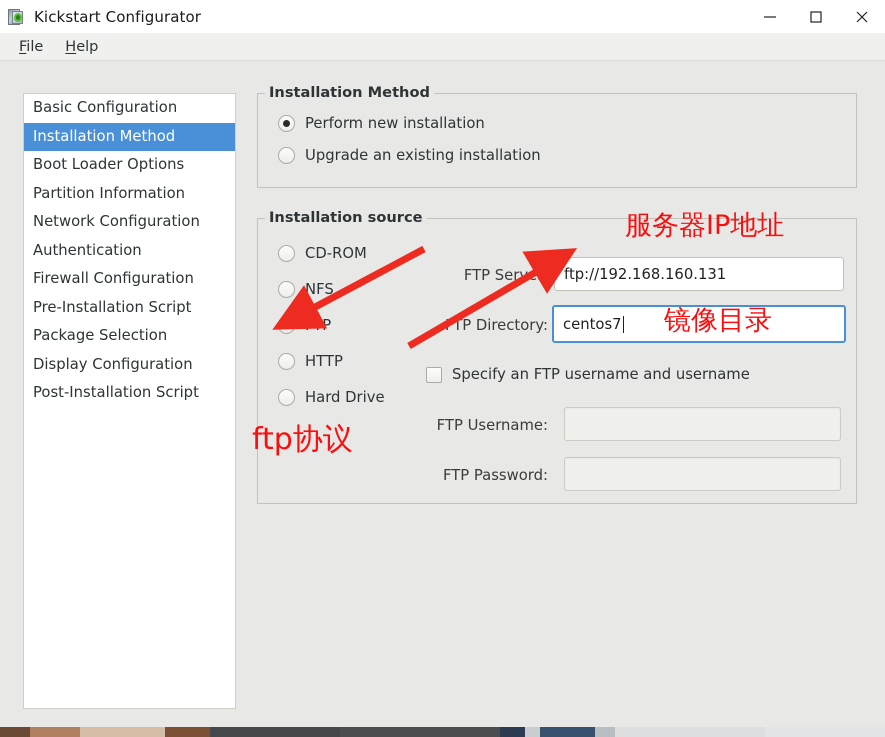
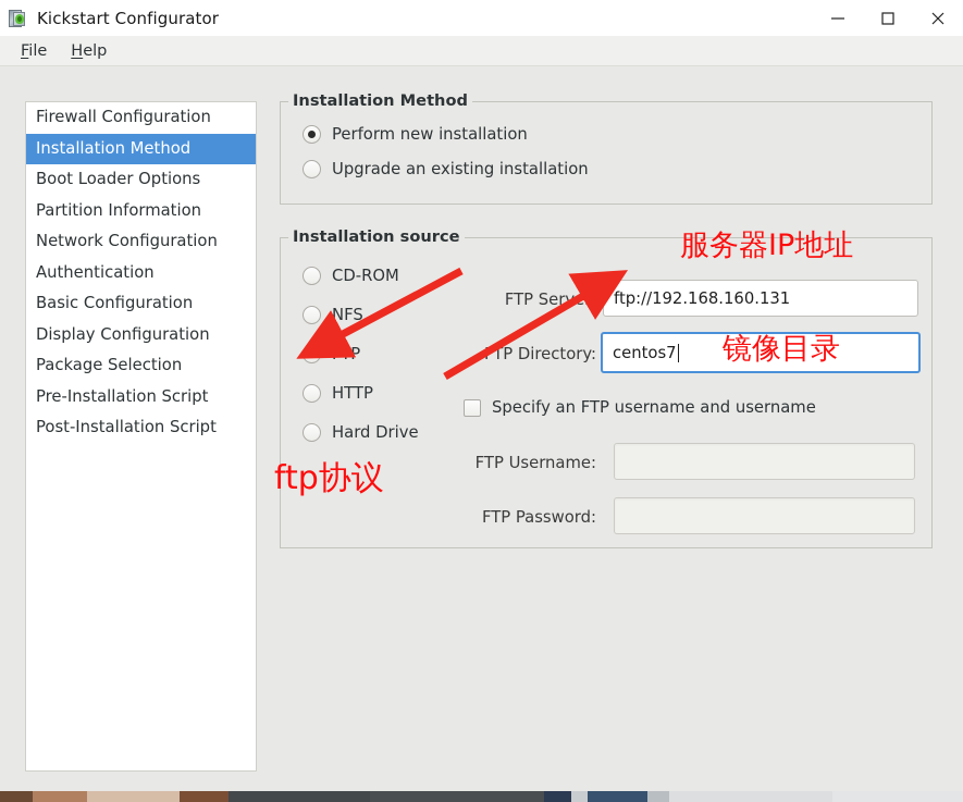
  Kickstart Configurator
  File
  Help
- Basic Configuration
+ Firewall Configuration
  Installation Method
  Boot Loader Options
  Partition Information
  Network Configuration
  Authentication
- Firewall Configuration
+ Basic Configuration
- Pre-Installation Script
+ Display Configuration
  Package Selection
- Display Configuration
+ Pre-Installation Script
  Post-Installation Script
  Installation Method
  Perform new installation
  Upgrade an existing installation
  Installation source
  CD-ROM
  NFS
  FTP
  HTTP
  Hard Drive
  FTP Serr:
  ftp://192.168.160.131
  TP Directory:
  centos7
  Specify an FTP username and username
  FTP Username:
  FTP Password:
  服务器IP地址
  镜像目录
  ftp协议
